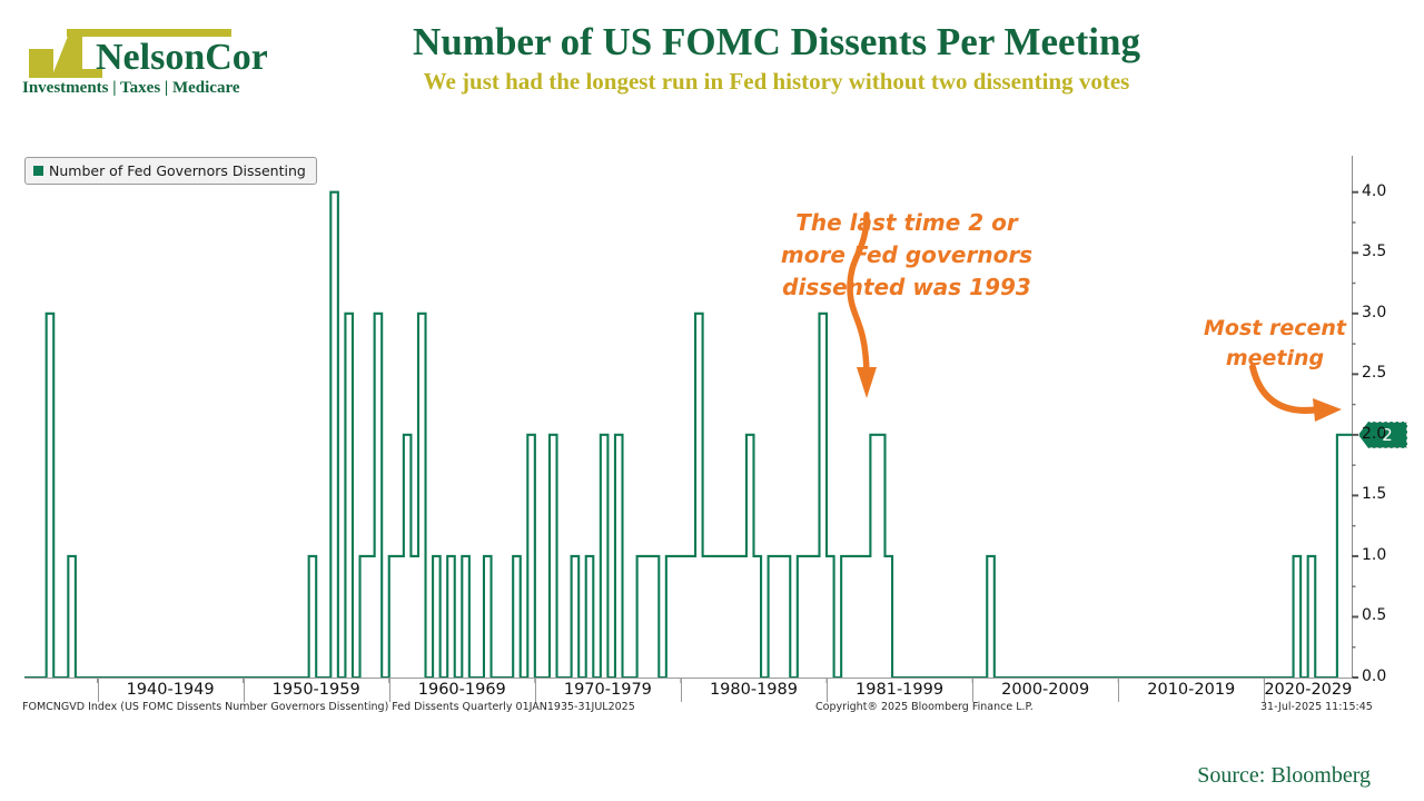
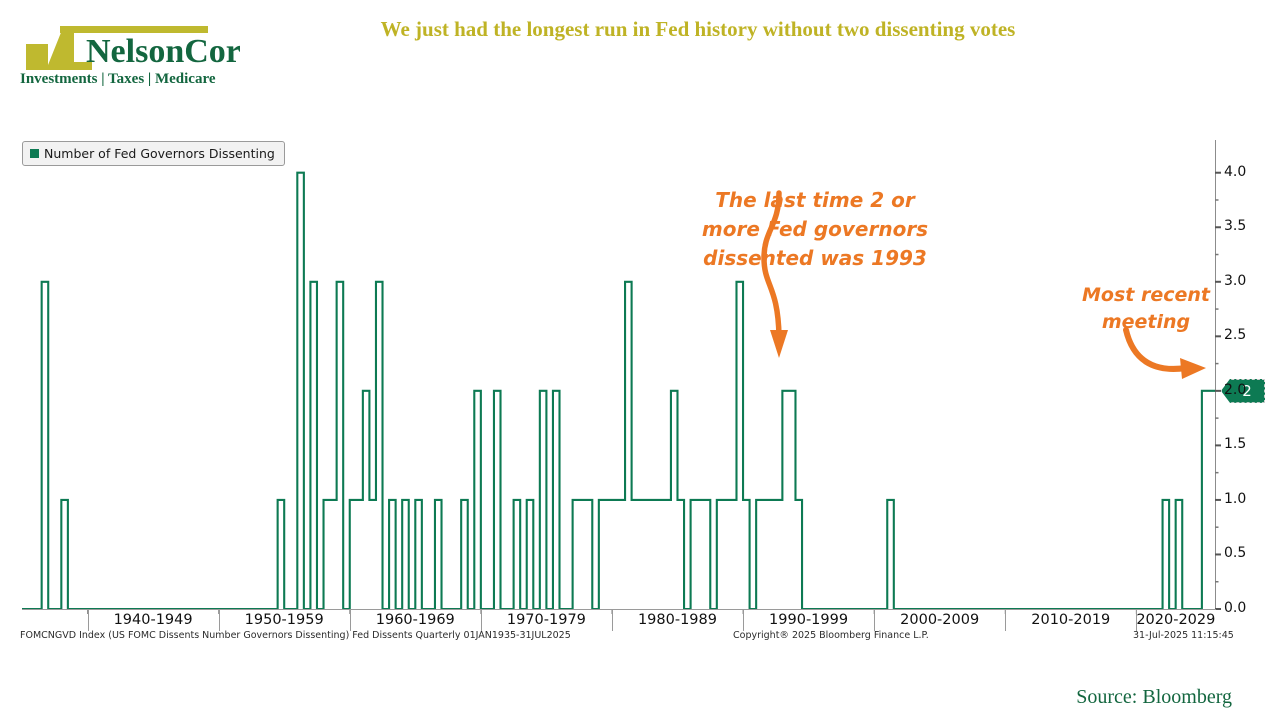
  NelsonCor
  Investments | Taxes | Medicare
- Number of US FOMC Dissents Per Meeting
  We just had the longest run in Fed history without two dissenting votes
  Number of Fed Governors Dissenting
  The last time 2 or
  more Fed governors
  dissented was 1993
  Most recent
  meeting
  2
  0.0
  0.5
  1.0
  1.5
  2.0
  2.5
  3.0
  3.5
  4.0
  1940-1949
  1950-1959
  1960-1969
  1970-1979
  1980-1989
- 1981-1999
+ 1990-1999
  2000-2009
  2010-2019
  2020-2029
  FOMCNGVD Index (US FOMC Dissents Number Governors Dissenting) Fed Dissents Quarterly 01JAN1935-31JUL2025
  Copyright® 2025 Bloomberg Finance L.P.
  31-Jul-2025 11:15:45
  Source: Bloomberg
